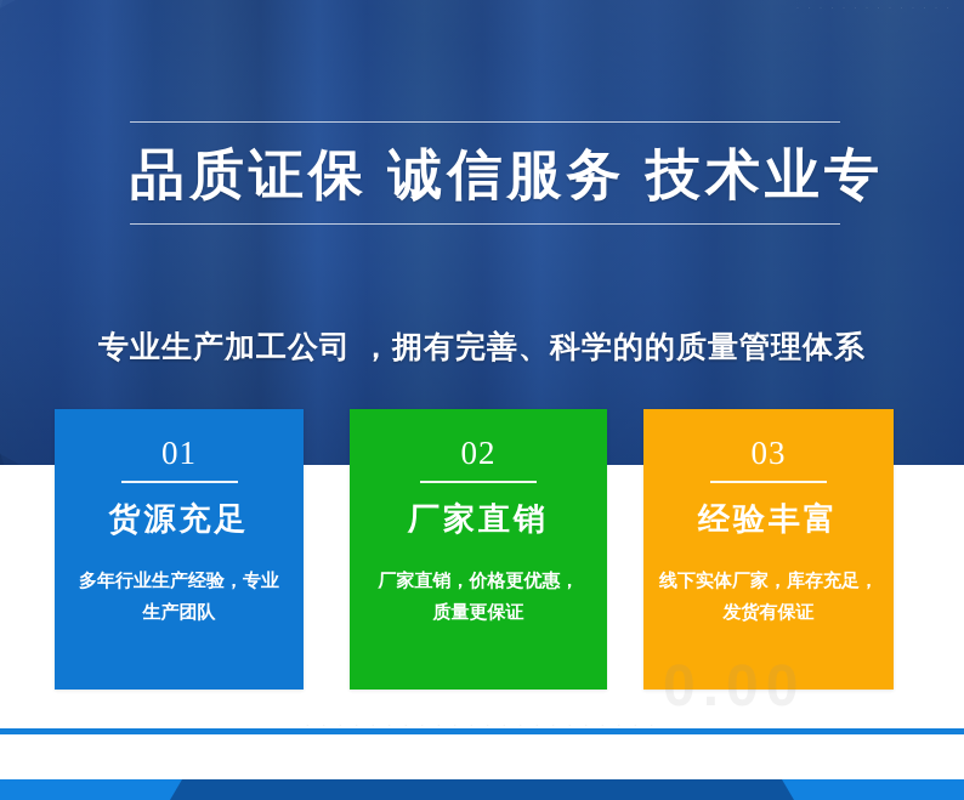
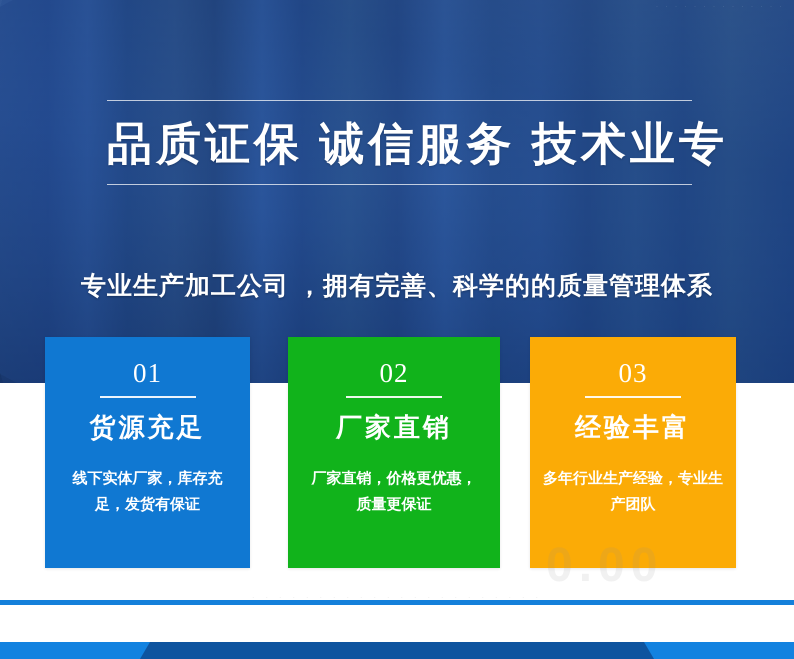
  品质证保 诚信服务 技术业专
  专业生产加工公司 ，拥有完善、科学的的质量管理体系
  01
  货源充足
- 多年行业生产经验，专业生产团队
+ 线下实体厂家，库存充足，发货有保证
  02
  厂家直销
  厂家直销，价格更优惠，质量更保证
  03
  经验丰富
- 线下实体厂家，库存充足，发货有保证
+ 多年行业生产经验，专业生产团队
  0.00
  · · · · · · · · · · · · · · · · · · · · · ·
